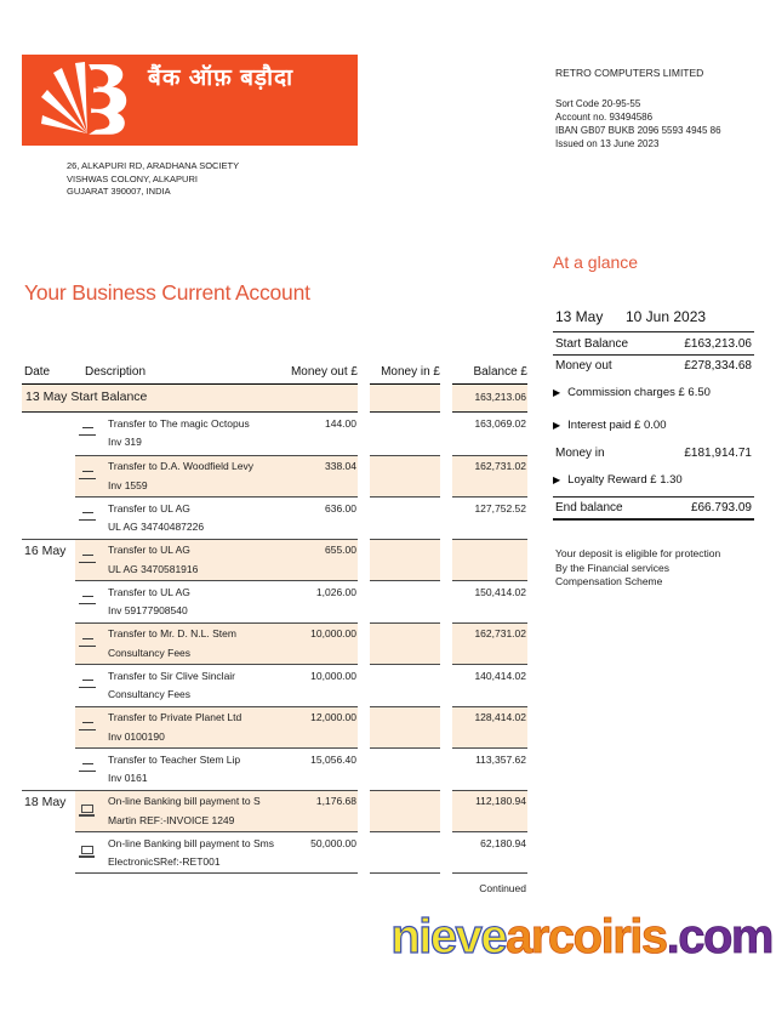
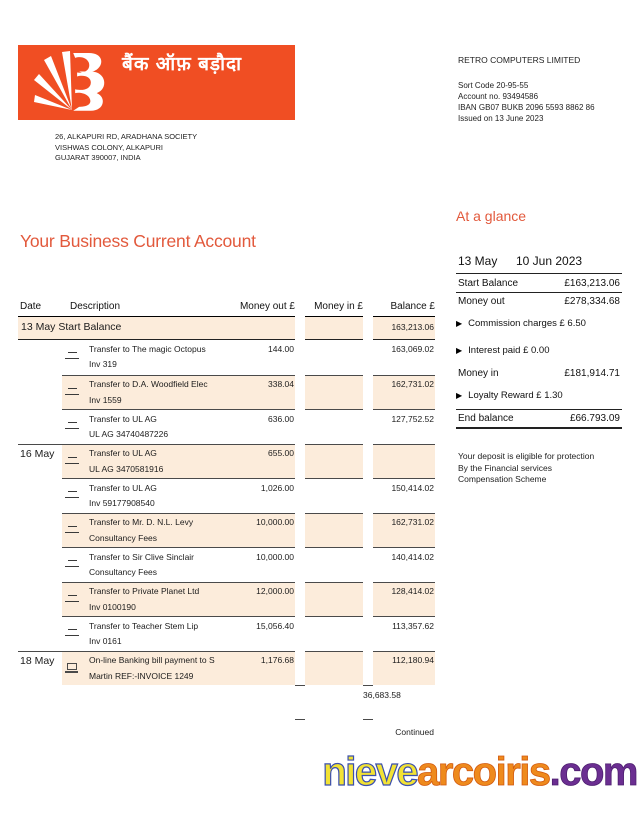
  बैंक ऑफ़ बड़ौदा
  26, ALKAPURI RD, ARADHANA SOCIETY
  VISHWAS COLONY, ALKAPURI
  GUJARAT 390007, INDIA
  RETRO COMPUTERS LIMITED
  Sort Code 20-95-55
  Account no. 93494586
- IBAN GB07 BUKB 2096 5593 4945 86
+ IBAN GB07 BUKB 2096 5593 8862 86
  Issued on 13 June 2023
  Your Business Current Account
  At a glance
  13 May
  10 Jun 2023
  Start Balance
  £163,213.06
  Money out
  £278,334.68
  ▶
  Commission charges £ 6.50
  ▶
  Interest paid £ 0.00
  Money in
  £181,914.71
  ▶
  Loyalty Reward £ 1.30
  End balance
  £66.793.09
  Your deposit is eligible for protection
  By the Financial services
  Compensation Scheme
  Date
  Description
  Money out £
  Money in £
  Balance £
  13 May Start Balance
  163,213.06
  Transfer to The magic Octopus
  Inv 319
  144.00
  163,069.02
- Transfer to D.A. Woodfield Levy
+ Transfer to D.A. Woodfield Elec
  Inv 1559
  338.04
  162,731.02
  Transfer to UL AG
  UL AG 34740487226
  636.00
  127,752.52
  16 May
  Transfer to UL AG
  UL AG 3470581916
  655.00
  Transfer to UL AG
  Inv 59177908540
  1,026.00
  150,414.02
- Transfer to Mr. D. N.L. Stem
+ Transfer to Mr. D. N.L. Levy
  Consultancy Fees
  10,000.00
  162,731.02
  Transfer to Sir Clive Sinclair
  Consultancy Fees
  10,000.00
  140,414.02
  Transfer to Private Planet Ltd
  Inv 0100190
  12,000.00
  128,414.02
  Transfer to Teacher Stem Lip
  Inv 0161
  15,056.40
  113,357.62
  18 May
  On-line Banking bill payment to S
  Martin REF:-INVOICE 1249
  1,176.68
  112,180.94
- On-line Banking bill payment to Sms
- ElectronicSRef:-RET001
- 50,000.00
- 62,180.94
+ 36,683.58
  Continued
  nievearcoiris.com
